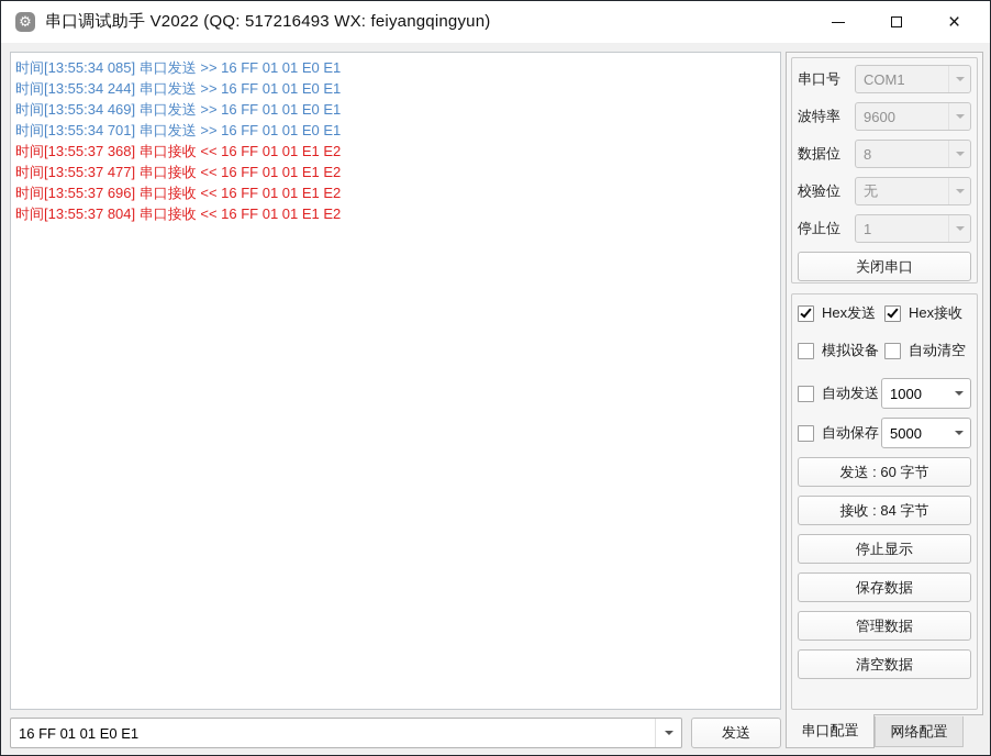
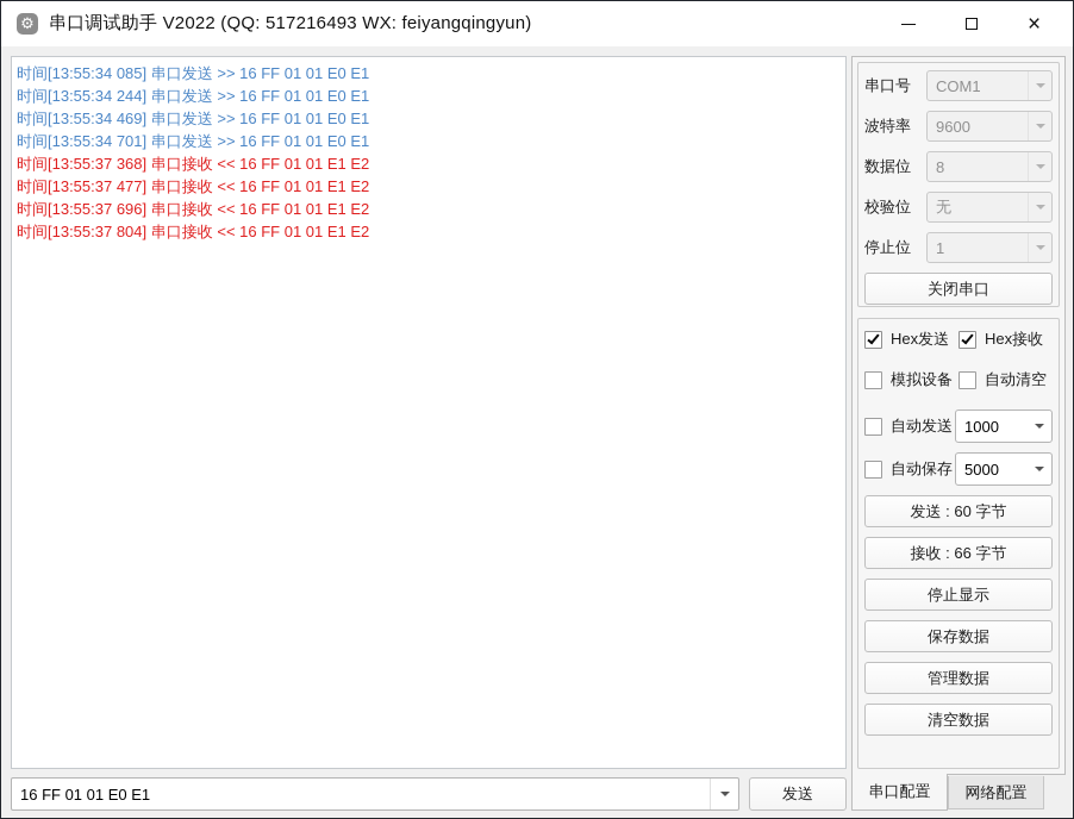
  ⚙
  串口调试助手 V2022 (QQ: 517216493 WX: feiyangqingyun)
  ×
  时间[13:55:34 085] 串口发送 >> 16 FF 01 01 E0 E1
  时间[13:55:34 244] 串口发送 >> 16 FF 01 01 E0 E1
  时间[13:55:34 469] 串口发送 >> 16 FF 01 01 E0 E1
  时间[13:55:34 701] 串口发送 >> 16 FF 01 01 E0 E1
  时间[13:55:37 368] 串口接收 << 16 FF 01 01 E1 E2
  时间[13:55:37 477] 串口接收 << 16 FF 01 01 E1 E2
  时间[13:55:37 696] 串口接收 << 16 FF 01 01 E1 E2
  时间[13:55:37 804] 串口接收 << 16 FF 01 01 E1 E2
  串口号
  COM1
  波特率
  9600
  数据位
  8
  校验位
  无
  停止位
  1
  关闭串口
  Hex发送
  Hex接收
  模拟设备
  自动清空
  自动发送
  1000
  自动保存
  5000
  发送 : 60 字节
- 接收 : 84 字节
+ 接收 : 66 字节
  停止显示
  保存数据
  管理数据
  清空数据
  串口配置
  网络配置
  16 FF 01 01 E0 E1
  发送
